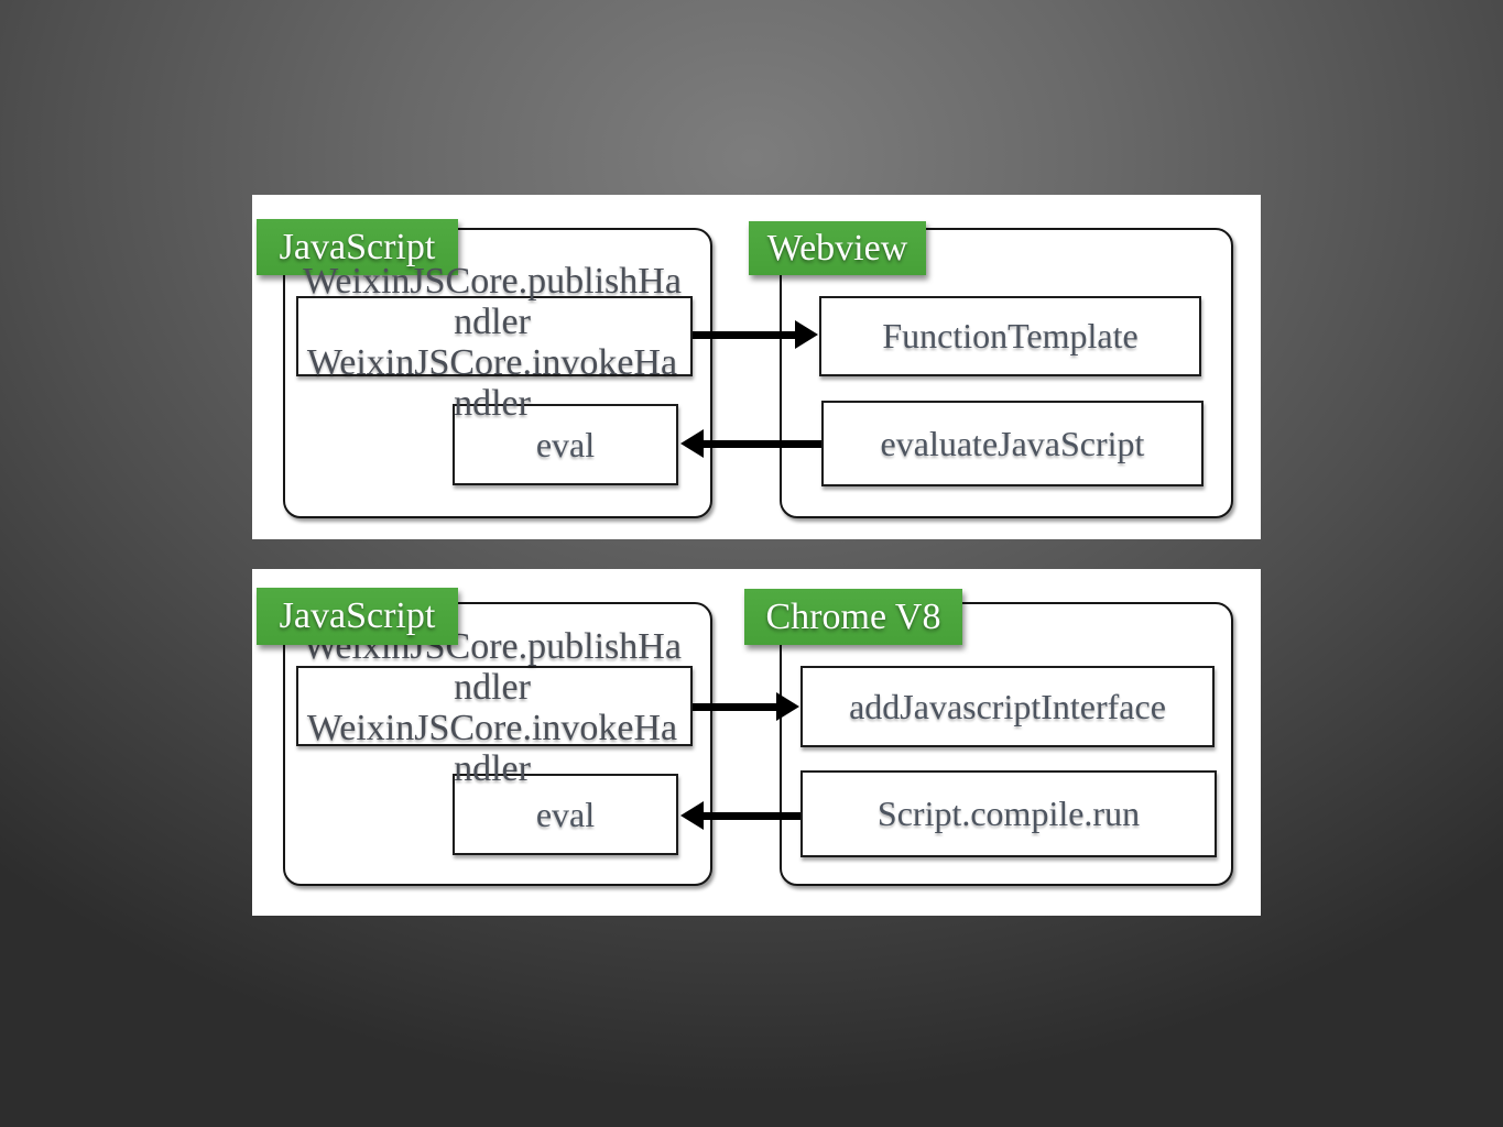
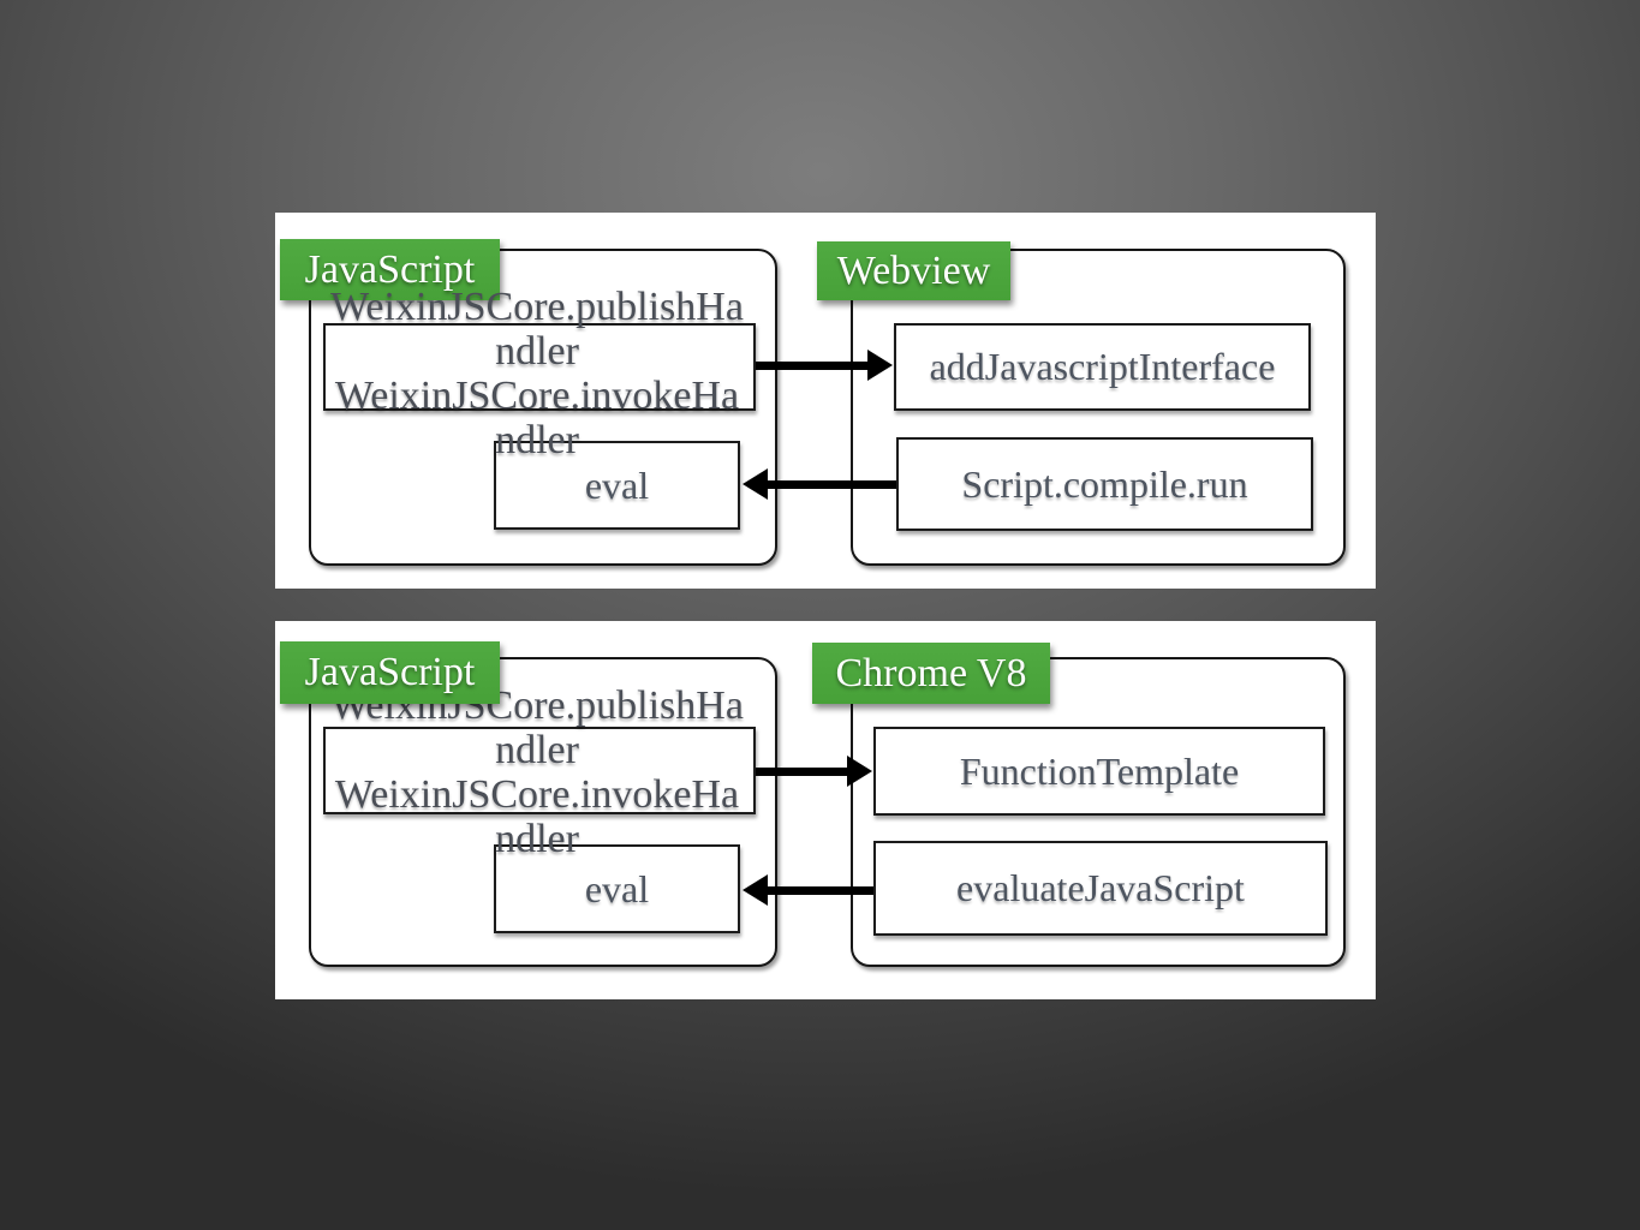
  WeixinJSCore.publishHa
  ndler
  WeixinJSCore.invokeHa
  ndler
  eval
- FunctionTemplate
+ addJavascriptInterface
- evaluateJavaScript
+ Script.compile.run
  JavaScript
  Webview
  WeixinJSCore.publishHa
  ndler
  WeixinJSCore.invokeHa
  ndler
  eval
- addJavascriptInterface
+ FunctionTemplate
- Script.compile.run
+ evaluateJavaScript
  JavaScript
  Chrome V8
